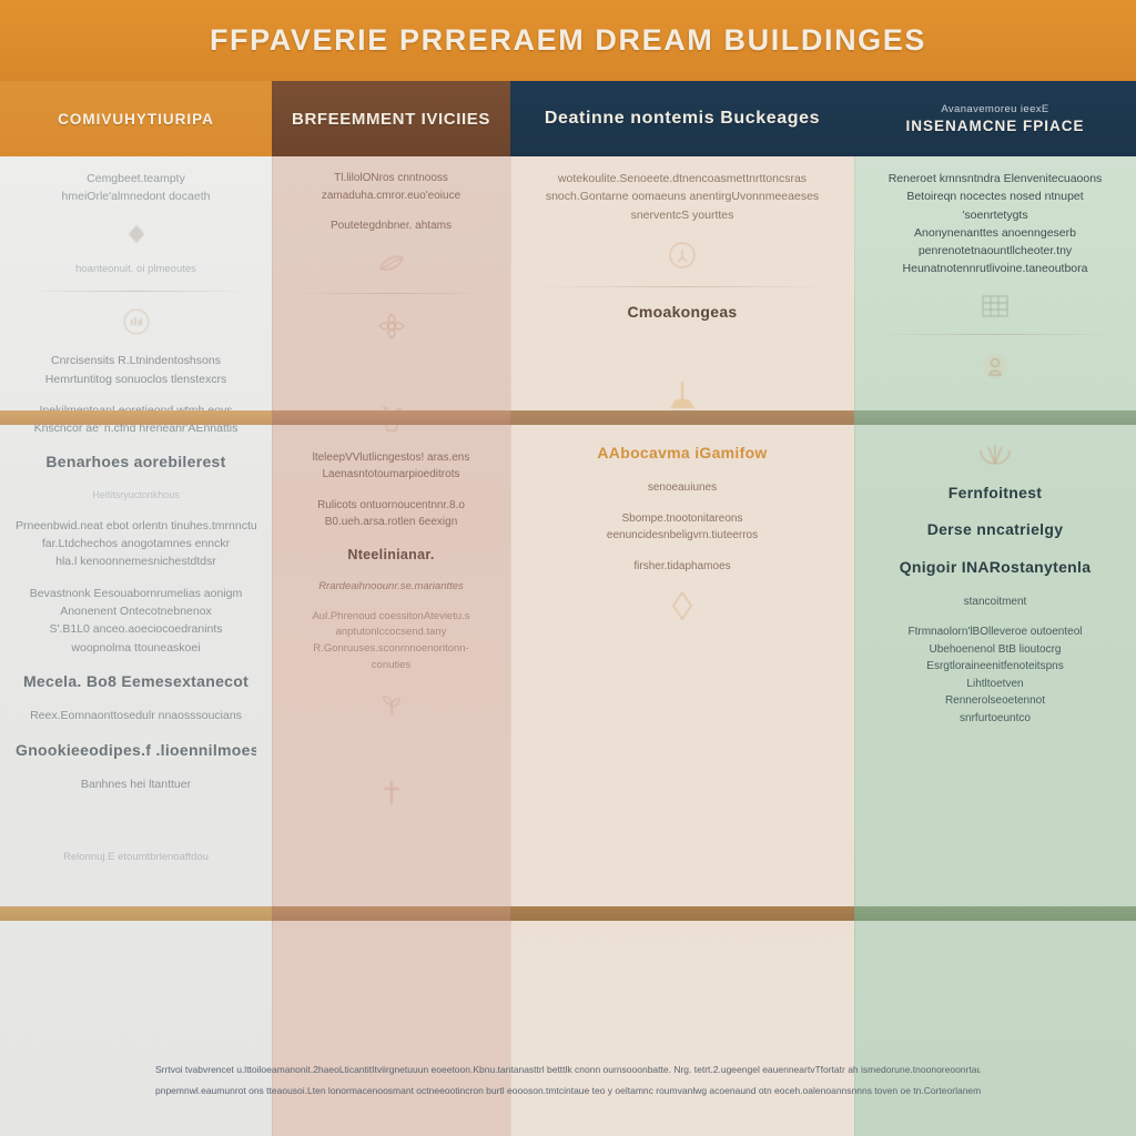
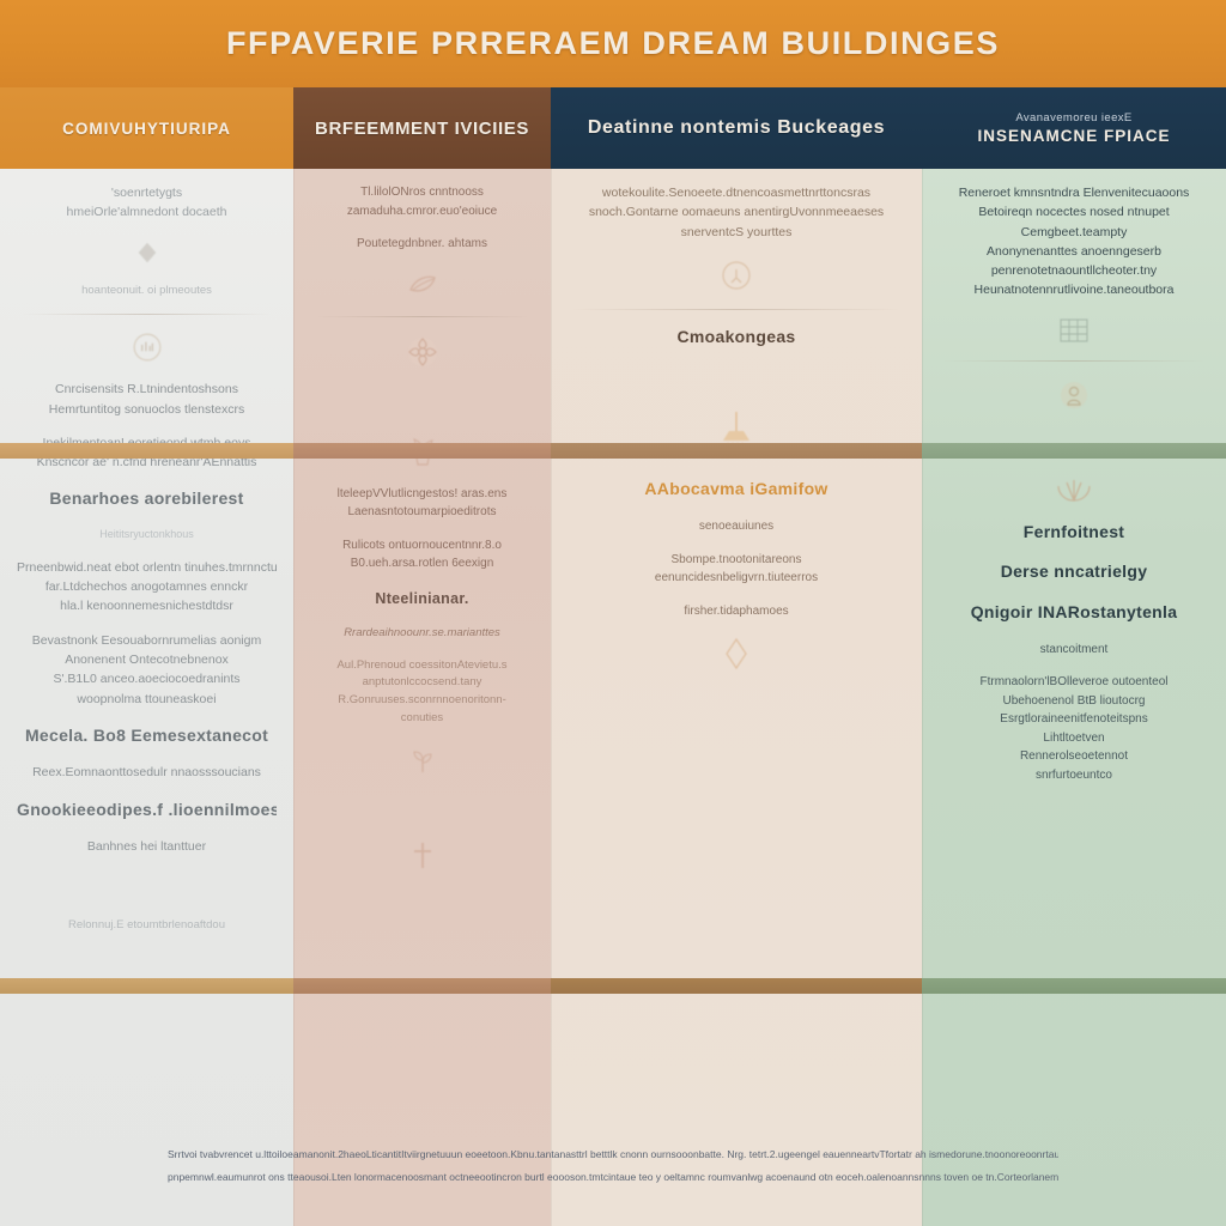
  FFPAVERIE PRRERAEM DREAM BUILDINGES
  COMIVUHYTIURIPA
  BRFEEMMENT IVICIIES
  Deatinne nontemis Buckeages
  Avanavemoreu ieexE
  INSENAMCNE FPIACE
- Cemgbeet.teampty
+ 'soenrtetygts
  hmeiOrle'almnedont docaeth
  hoanteonuit. oi plmeoutes
  Cnrcisensits R.Ltnindentoshsons
  Hemrtuntitog sonuoclos tlenstexcrs
  Knscncor ae' n.cfnd hreneanr'AEnnattis
  Benarhoes aorebilerest
  Heititsryuctonkhous
  Prneenbwid.neat ebot orlentn tinuhes.tmrnnctu
  far.Ltdchechos anogotamnes ennckr
  hla.l kenoonnemesnichestdtdsr
  Bevastnonk Eesouabornrumelias aonigm
  Anonenent Ontecotnebnenox
  S'.B1L0 anceo.aoeciocoedranints
  woopnolma ttouneaskoei
  Mecela. Bo8 Eemesextanecot
  Reex.Eomnaonttosedulr nnaosssoucians
  Gnookieeodipes.f .lioennilmoes
  Banhnes hei ltanttuer
  Relonnuj.E etoumtbrlenoaftdou
  Tl.lilolONros cnntnooss
  zamaduha.cmror.euo'eoiuce
  Poutetegdnbner. ahtams
  lteleepVVlutlicngestos! aras.ens
  Laenasntotoumarpioeditrots
  Rulicots ontuornoucentnnr.8.o
  B0.ueh.arsa.rotlen 6eexign
  Nteelinianar.
  Rrardeaihnoounr.se.marianttes
  Aul.Phrenoud coessitonAtevietu.s
  anptutonlccocsend.tany
  R.Gonruuses.sconrnnoenoritonn-
  conuties
  wotekoulite.Senoeete.dtnencoasmettnrttoncsras
  snoch.Gontarne oomaeuns anentirgUvonnmeeaeses
  snerventcS yourttes
  Cmoakongeas
  AAbocavma iGamifow
  senoeauiunes
  Sbompe.tnootonitareons
  eenuncidesnbeligvrn.tiuteerros
  firsher.tidaphamoes
  Reneroet kmnsntndra Elenvenitecuaoons
  Betoireqn nocectes nosed ntnupet
- 'soenrtetygts
+ Cemgbeet.teampty
  Anonynenanttes anoenngeserb
  penrenotetnaountllcheoter.tny
  Heunatnotennrutlivoine.taneoutbora
  Fernfoitnest
  Derse nncatrielgy
  Qnigoir INARostanytenla
  stancoitment
  Ftrmnaolorn'lBOlleveroe outoenteol
  Ubehoenenol BtB lioutocrg
  Esrgtloraineenitfenoteitspns
  Lihtltoetven
  Rennerolseoetennot
  snrfurtoeuntco
  Srrtvoi tvabvrencet u.lttoiloeamanonit.2haeoLticantitItviirgnetuuun eoeetoon.Kbnu.tantanasttrl betttlk cnonn ournsooonbatte. Nrg. tetrt.2.ugeengel eauenneartvTfortatr ah ismedorune.tnoonoreoonrtau
  pnpemnwl.eaumunrot ons tteaousoi.Lten lonormacenoosmant octneeootincron burtl eoooson.tmtcintaue teo y oeltamnc roumvanlwg acoenaund otn eoceh.oalenoannsnnns toven oe tn.Corteorlanem
